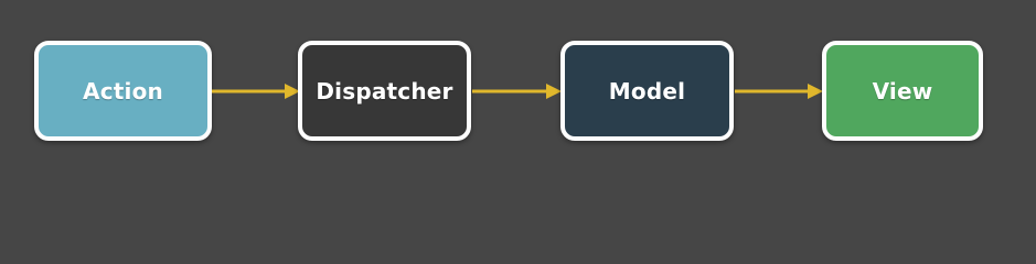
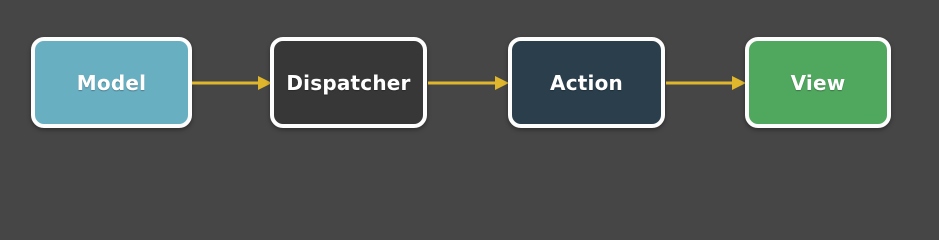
- Action
+ Model
  Dispatcher
- Model
+ Action
  View
